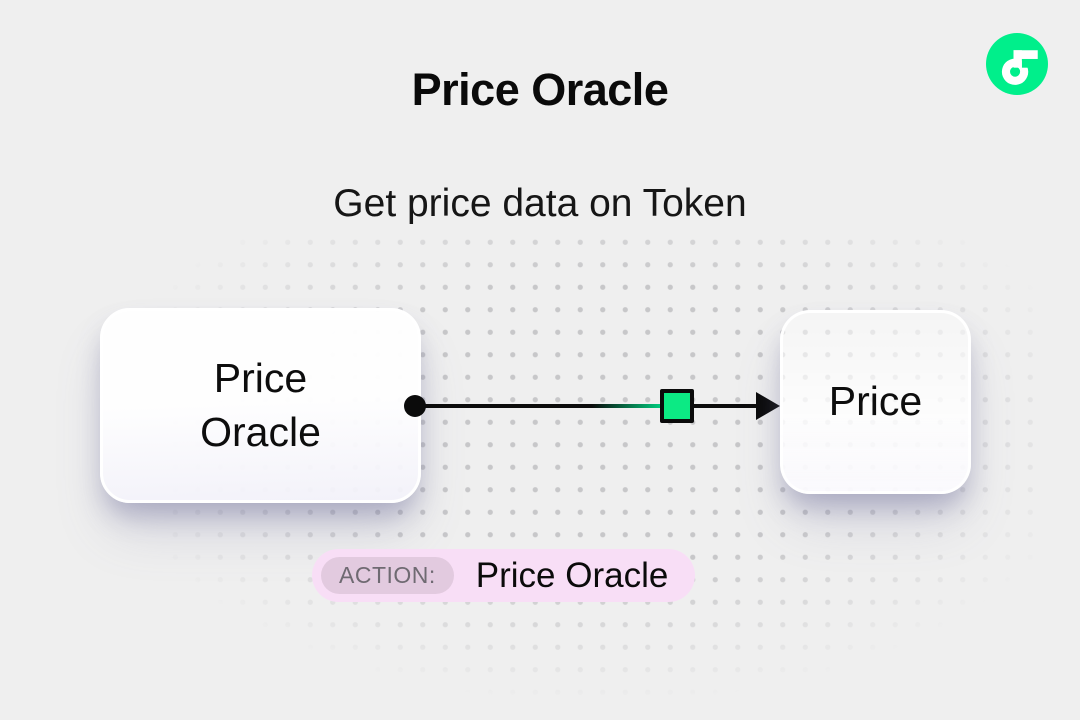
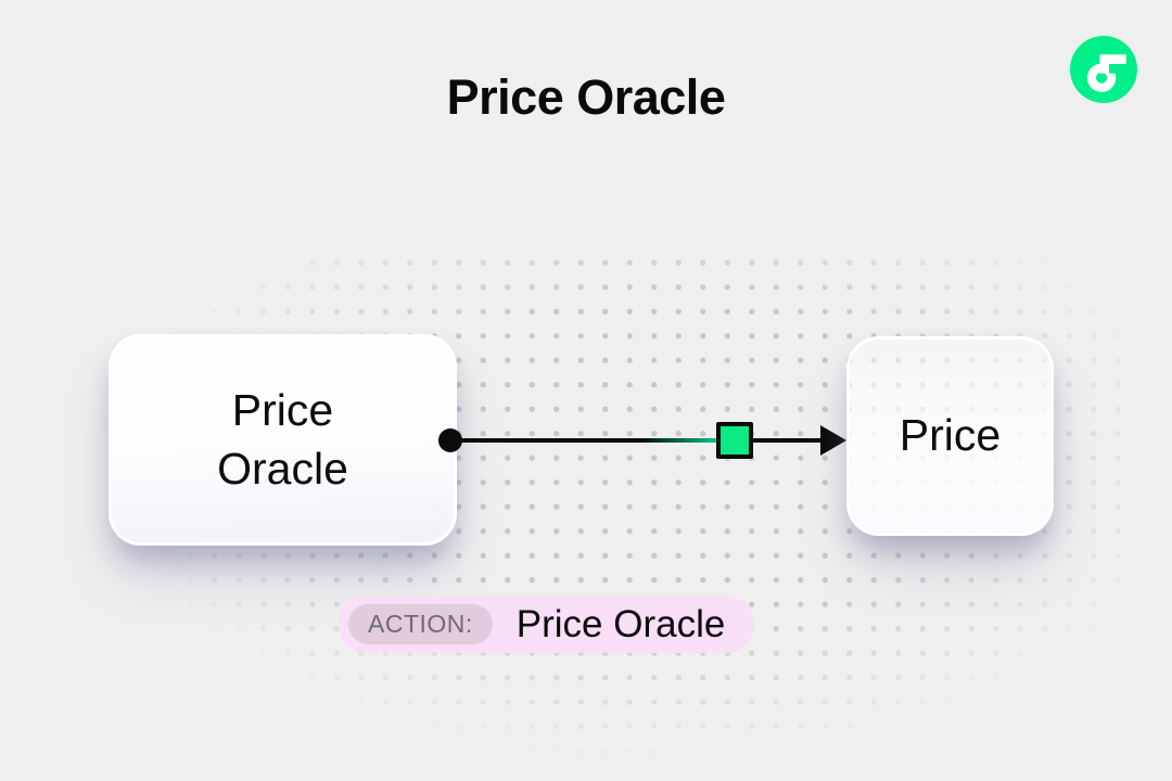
  Price Oracle
- Get price data on Token
  Price
  Oracle
  Price
  ACTION:
  Price Oracle
